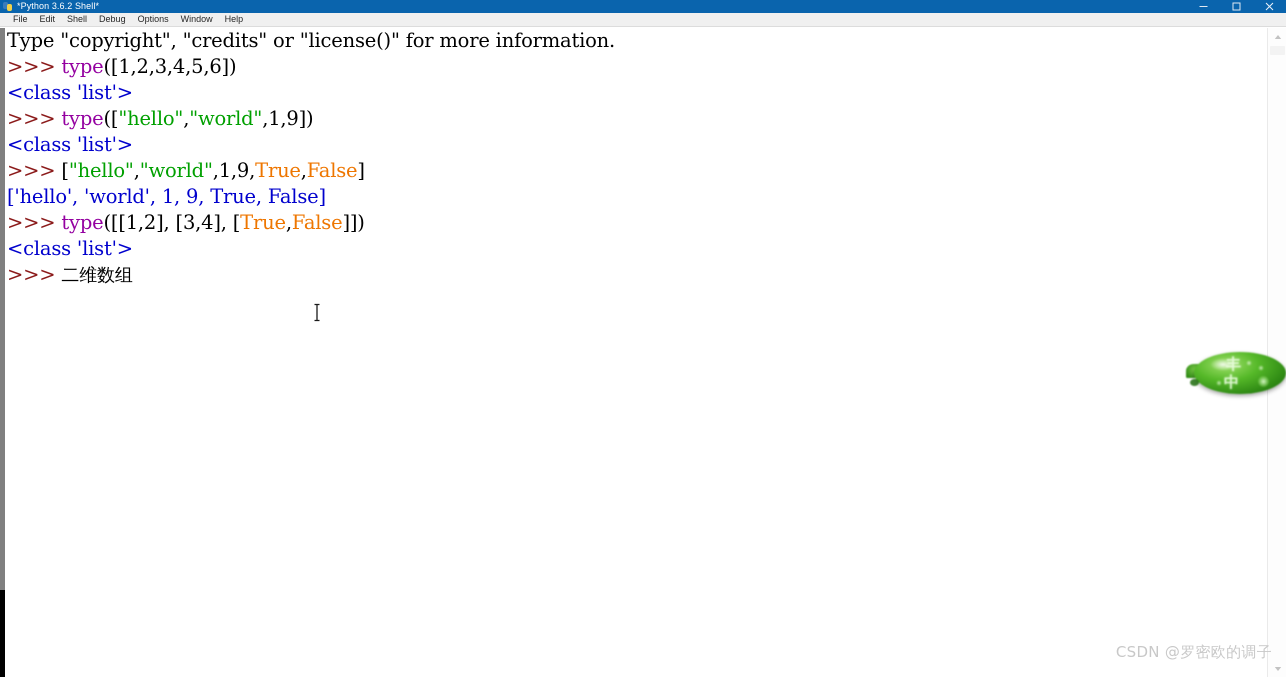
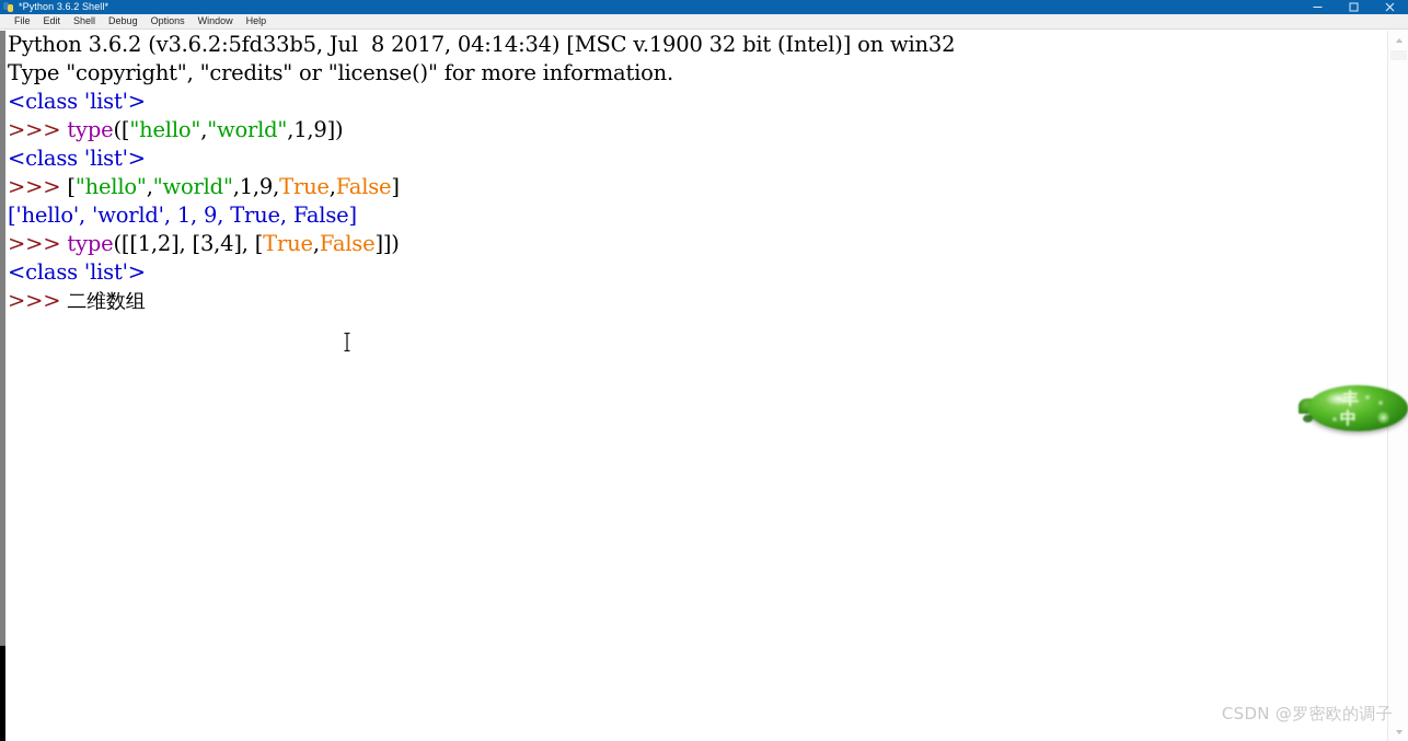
  *Python 3.6.2 Shell*
  File
  Edit
  Shell
  Debug
  Options
  Window
  Help
+ Python 3.6.2 (v3.6.2:5fd33b5, Jul 8 2017, 04:14:34) [MSC v.1900 32 bit (Intel)] on win32
  Type "copyright", "credits" or "license()" for more information.
- >>> type([1,2,3,4,5,6])
  <class 'list'>
  >>> type(["hello","world",1,9])
  <class 'list'>
  >>> ["hello","world",1,9,True,False]
  ['hello', 'world', 1, 9, True, False]
  >>> type([[1,2], [3,4], [True,False]])
  <class 'list'>
  >>> 二维数组
  丰
  中
  CSDN @罗密欧的调子
